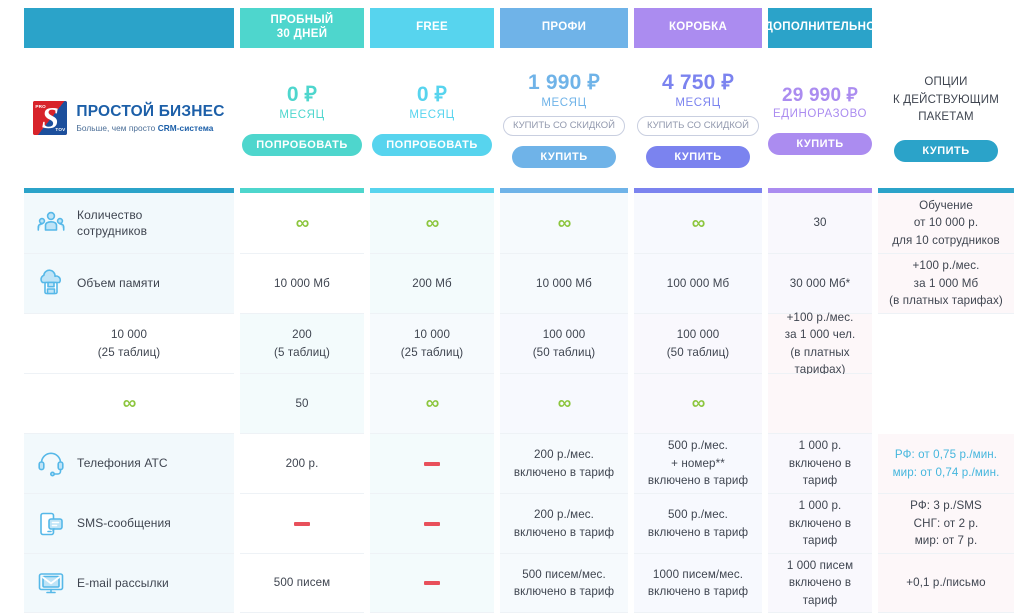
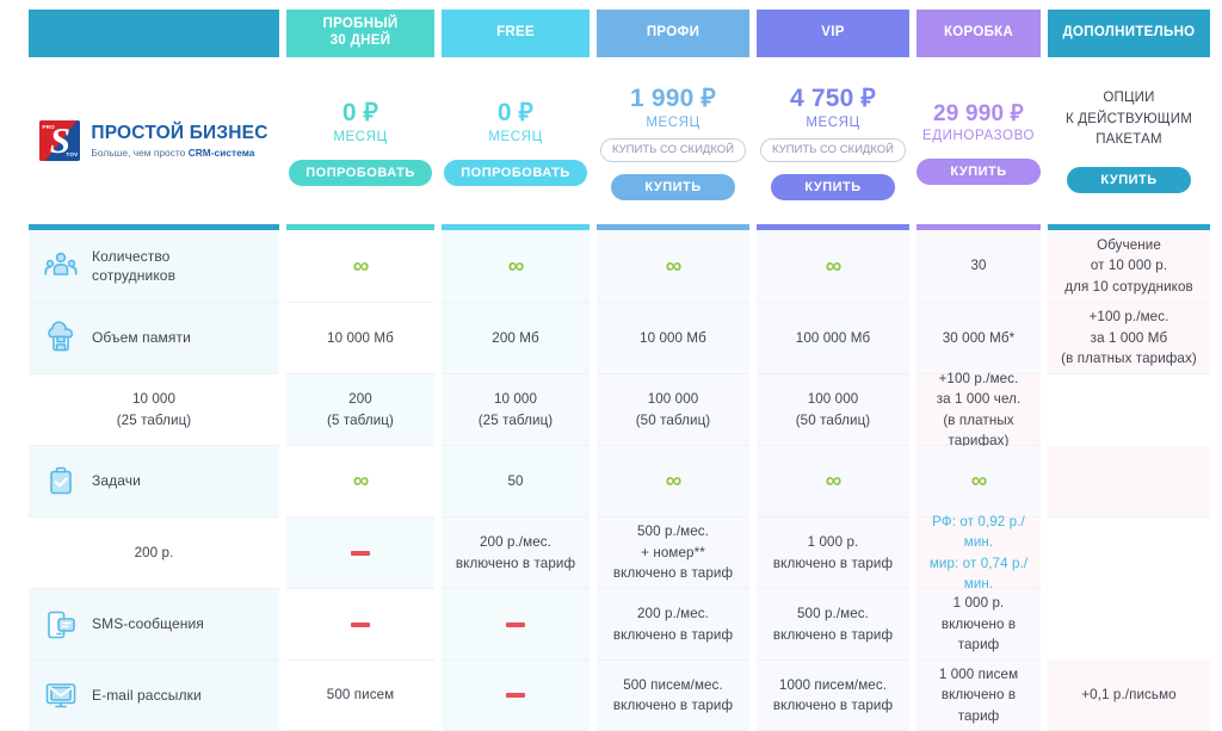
  ПРОБНЫЙ
  30 ДНЕЙ
  FREE
  ПРОФИ
+ VIP
  КОРОБКА
  ДОПОЛНИТЕЛЬНО
  S
  ПРОСТОЙ БИЗНЕС
  Больше, чем просто CRM-система
  0 ₽
  МЕСЯЦ
  ПОПРОБОВАТЬ
  0 ₽
  МЕСЯЦ
  ПОПРОБОВАТЬ
  1 990 ₽
  МЕСЯЦ
  КУПИТЬ СО СКИДКОЙ
  КУПИТЬ
  4 750 ₽
  МЕСЯЦ
  КУПИТЬ СО СКИДКОЙ
  КУПИТЬ
  29 990 ₽
  ЕДИНОРАЗОВО
  КУПИТЬ
  ОПЦИИ
  К ДЕЙСТВУЮЩИМ
  ПАКЕТАМ
  КУПИТЬ
  Количество
  сотрудников
  ∞
  ∞
  ∞
  ∞
  30
  Обучение
  от 10 000 р.
  для 10 сотрудников
  Объем памяти
  10 000 Мб
  200 Мб
  10 000 Мб
  100 000 Мб
  30 000 Мб*
  +100 р./мес.
  за 1 000 Мб
  (в платных тарифах)
  10 000
  (25 таблиц)
  200
  (5 таблиц)
  10 000
  (25 таблиц)
  100 000
  (50 таблиц)
  100 000
  (50 таблиц)
  +100 р./мес.
  за 1 000 чел.
  (в платных тарифах)
+ Задачи
  ∞
  50
  ∞
  ∞
  ∞
- Телефония АТС
  200 р.
  200 р./мес.
  включено в тариф
  500 р./мес.
  + номер**
  включено в тариф
  1 000 р.
  включено в тариф
- РФ: от 0,75 р./мин.
+ РФ: от 0,92 р./мин.
  мир: от 0,74 р./мин.
  SMS-сообщения
  200 р./мес.
  включено в тариф
  500 р./мес.
  включено в тариф
  1 000 р.
  включено в тариф
- РФ: 3 р./SMS
- СНГ: от 2 р.
- мир: от 7 р.
  E-mail рассылки
  500 писем
  500 писем/мес.
  включено в тариф
  1000 писем/мес.
  включено в тариф
  1 000 писем
  включено в тариф
  +0,1 р./письмо
